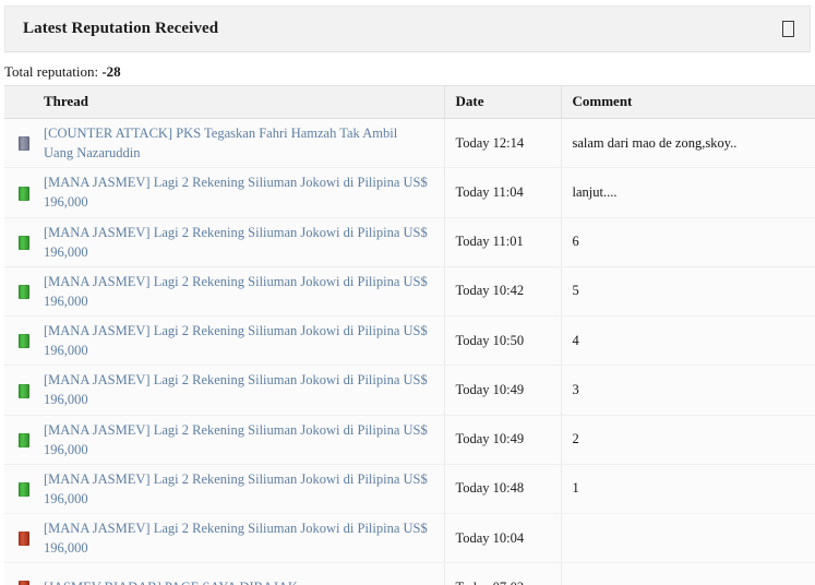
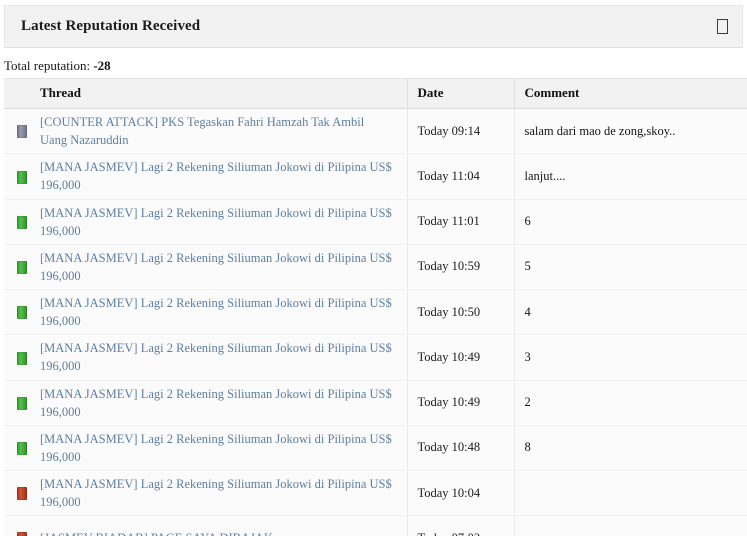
  Latest Reputation Received
  Total reputation: -28
  	Thread	Date	Comment
- 	[COUNTER ATTACK] PKS Tegaskan Fahri Hamzah Tak Ambil Uang Nazaruddin	Today 12:14	salam dari mao de zong,skoy..
+ 	[COUNTER ATTACK] PKS Tegaskan Fahri Hamzah Tak Ambil Uang Nazaruddin	Today 09:14	salam dari mao de zong,skoy..
  	[MANA JASMEV] Lagi 2 Rekening Siliuman Jokowi di Pilipina US$ 196,000	Today 11:04	lanjut....
  	[MANA JASMEV] Lagi 2 Rekening Siliuman Jokowi di Pilipina US$ 196,000	Today 11:01	6
- 	[MANA JASMEV] Lagi 2 Rekening Siliuman Jokowi di Pilipina US$ 196,000	Today 10:42	5
+ 	[MANA JASMEV] Lagi 2 Rekening Siliuman Jokowi di Pilipina US$ 196,000	Today 10:59	5
  	[MANA JASMEV] Lagi 2 Rekening Siliuman Jokowi di Pilipina US$ 196,000	Today 10:50	4
  	[MANA JASMEV] Lagi 2 Rekening Siliuman Jokowi di Pilipina US$ 196,000	Today 10:49	3
  	[MANA JASMEV] Lagi 2 Rekening Siliuman Jokowi di Pilipina US$ 196,000	Today 10:49	2
- 	[MANA JASMEV] Lagi 2 Rekening Siliuman Jokowi di Pilipina US$ 196,000	Today 10:48	1
+ 	[MANA JASMEV] Lagi 2 Rekening Siliuman Jokowi di Pilipina US$ 196,000	Today 10:48	8
  	[MANA JASMEV] Lagi 2 Rekening Siliuman Jokowi di Pilipina US$ 196,000	Today 10:04
